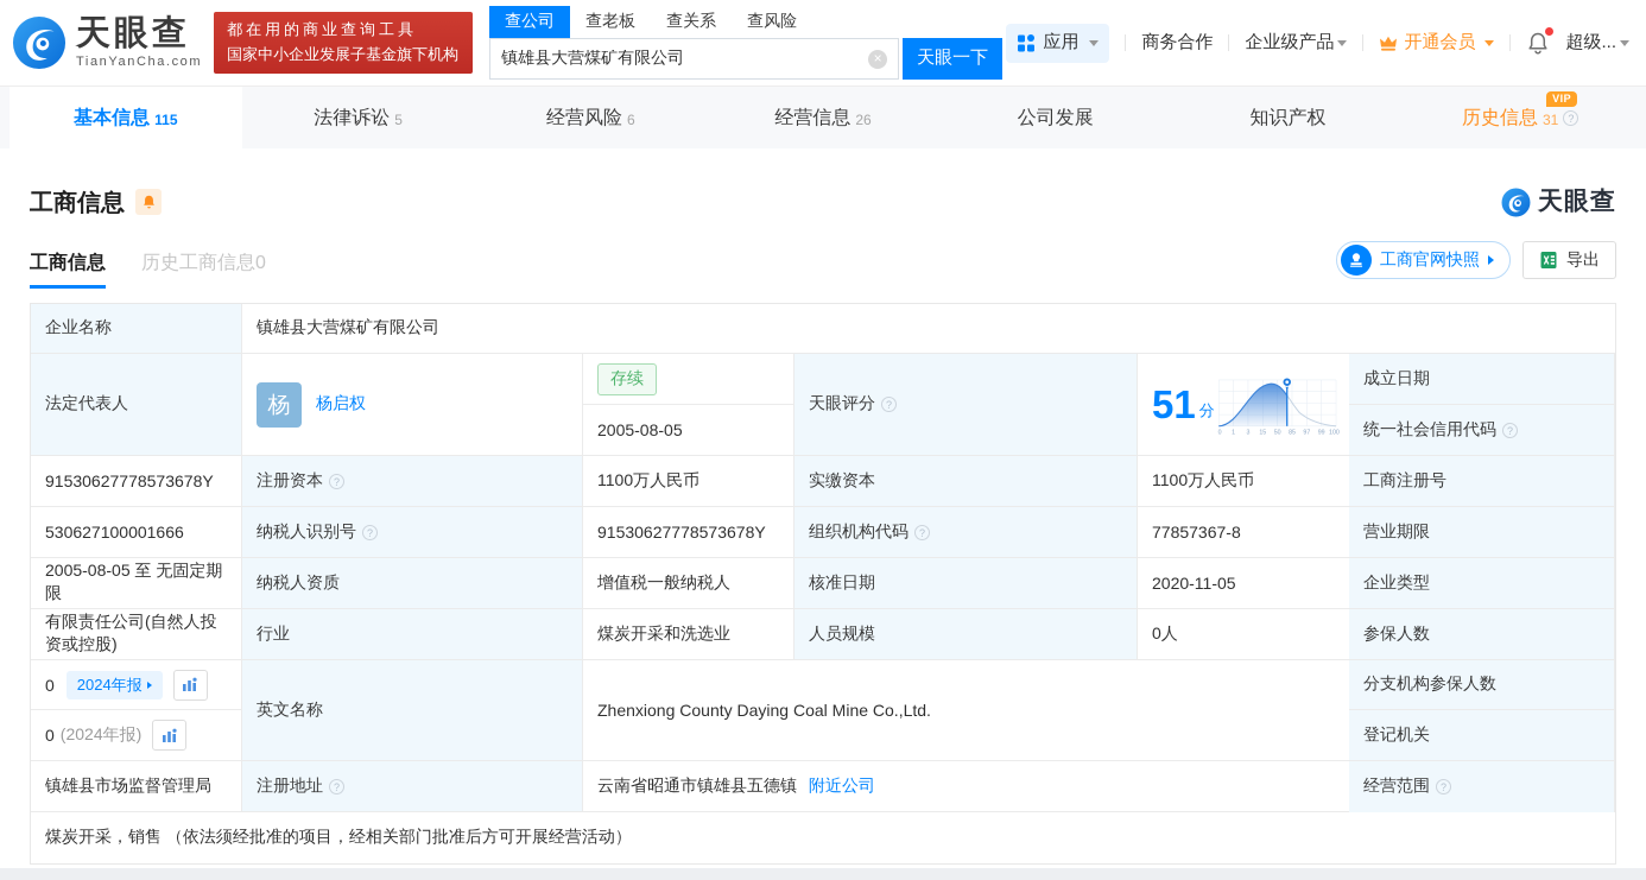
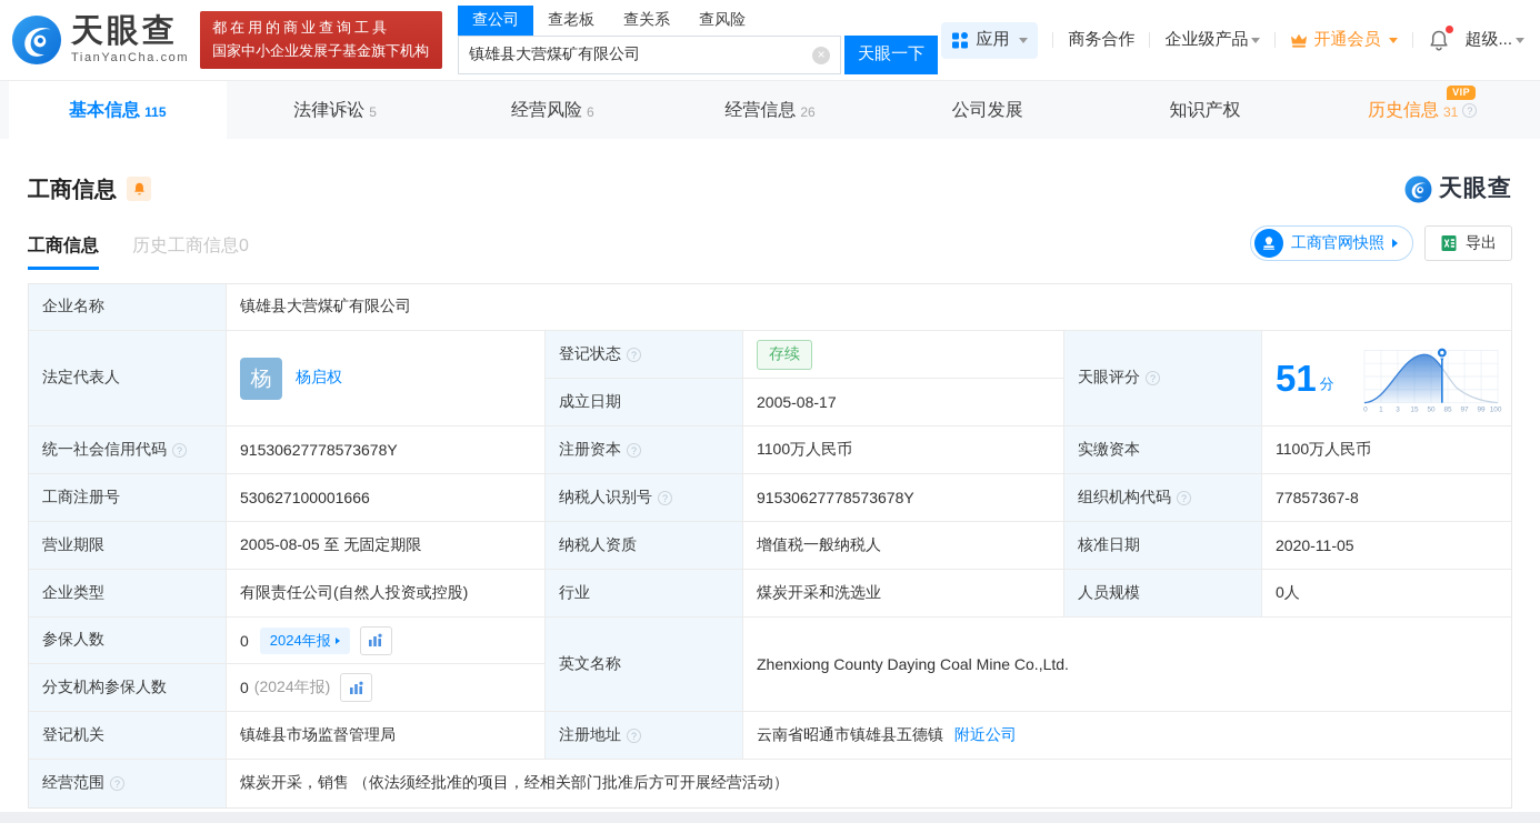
  天眼查
  TianYanCha.com
  都在用的商业查询工具
  国家中小企业发展子基金旗下机构
  查公司
  查老板
  查关系
  查风险
  镇雄县大营煤矿有限公司
  天眼一下
  应用
  商务合作
  企业级产品
  开通会员
  超级...
  基本信息
  115
  法律诉讼
  5
  经营风险
  6
  经营信息
  26
  公司发展
  知识产权
  VIP
  历史信息
  31
  工商信息
  天眼查
  工商信息
  历史工商信息0
  工商官网快照
  导出
  企业名称
  镇雄县大营煤矿有限公司
  法定代表人
  杨
  杨启权
+ 登记状态
  存续
  天眼评分
  51
  分
  成立日期
- 2005-08-05
+ 2005-08-17
  统一社会信用代码
  91530627778573678Y
  注册资本
  1100万人民币
  实缴资本
  1100万人民币
  工商注册号
  530627100001666
  纳税人识别号
  91530627778573678Y
  组织机构代码
  77857367-8
  营业期限
  2005-08-05 至 无固定期限
  纳税人资质
  增值税一般纳税人
  核准日期
  2020-11-05
  企业类型
  有限责任公司(自然人投资或控股)
  行业
  煤炭开采和洗选业
  人员规模
  0人
  参保人数
  0
  2024年报
  英文名称
  Zhenxiong County Daying Coal Mine Co.,Ltd.
  分支机构参保人数
  0
  (2024年报)
  登记机关
  镇雄县市场监督管理局
  注册地址
  云南省昭通市镇雄县五德镇
  附近公司
  经营范围
  煤炭开采，销售 （依法须经批准的项目，经相关部门批准后方可开展经营活动）
